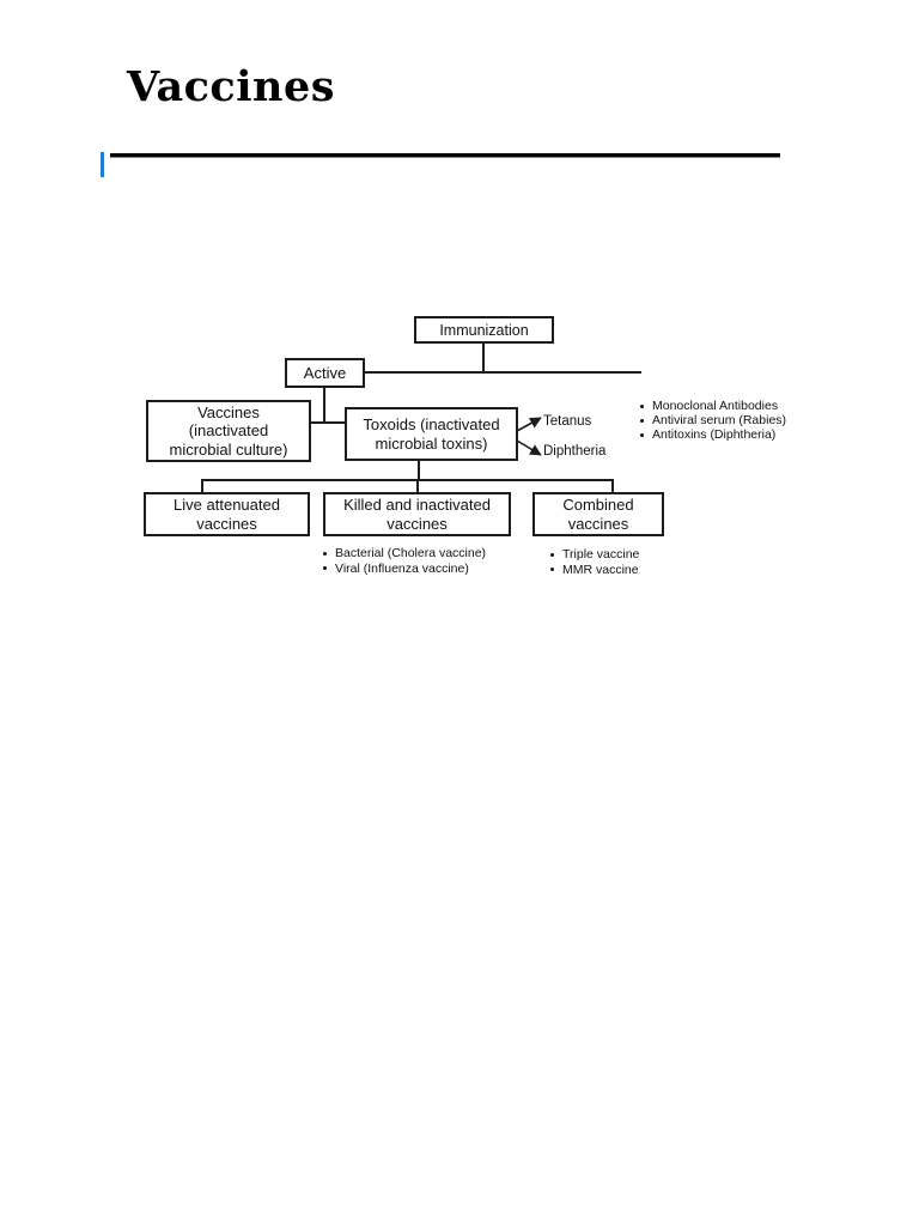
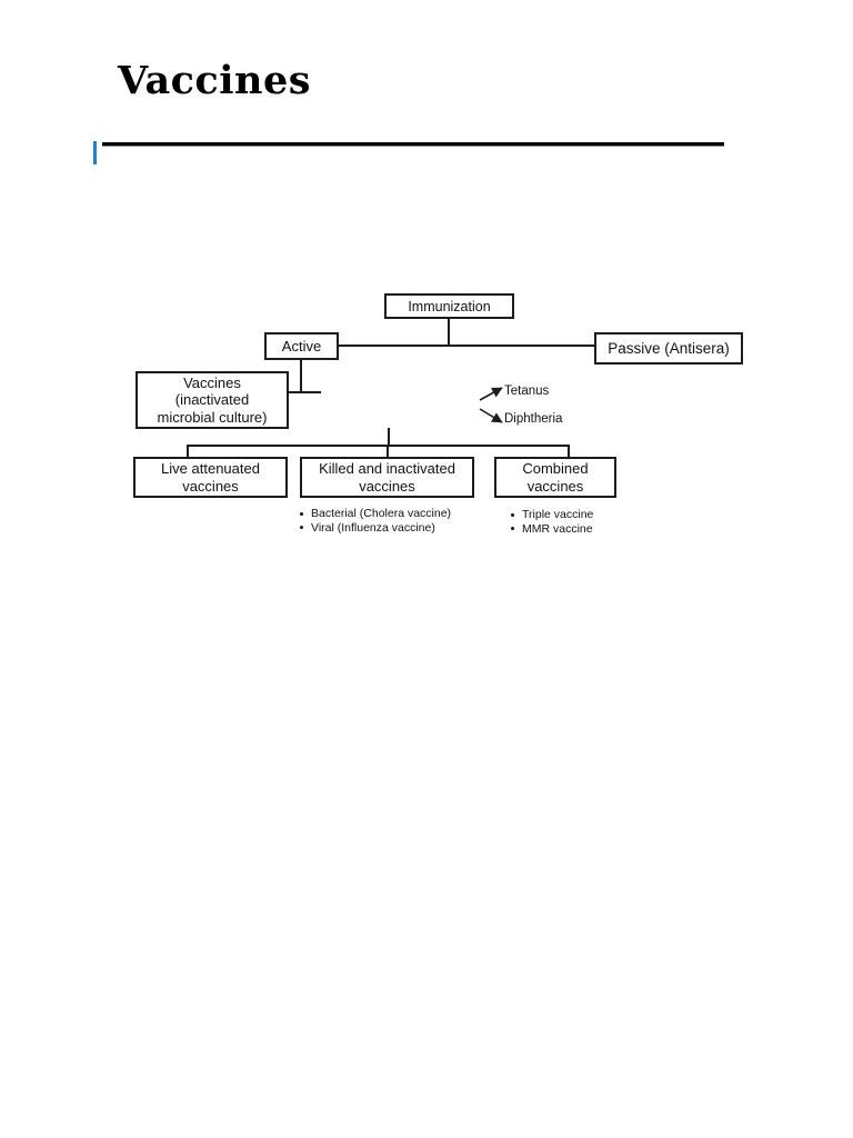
  Vaccines
  Immunization
  Active
+ Passive (Antisera)
  Vaccines
  (inactivated
  microbial culture)
- Toxoids (inactivated
- microbial toxins)
  Live attenuated
  vaccines
  Killed and inactivated
  vaccines
  Combined
  vaccines
  Tetanus
  Diphtheria
- Monoclonal Antibodies
- Antiviral serum (Rabies)
- Antitoxins (Diphtheria)
  Bacterial (Cholera vaccine)
  Viral (Influenza vaccine)
  Triple vaccine
  MMR vaccine
